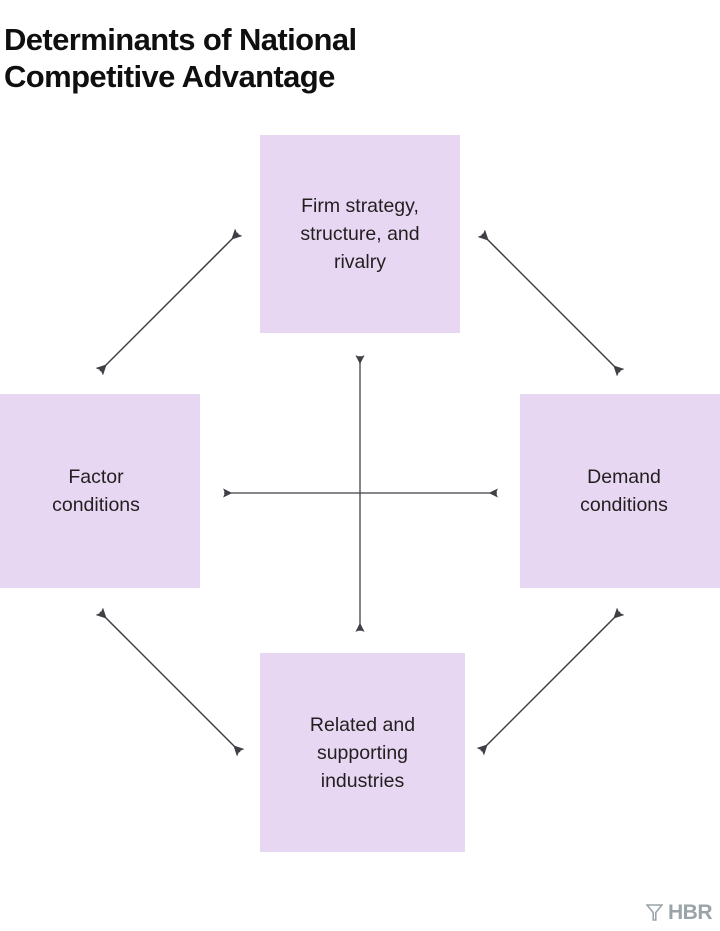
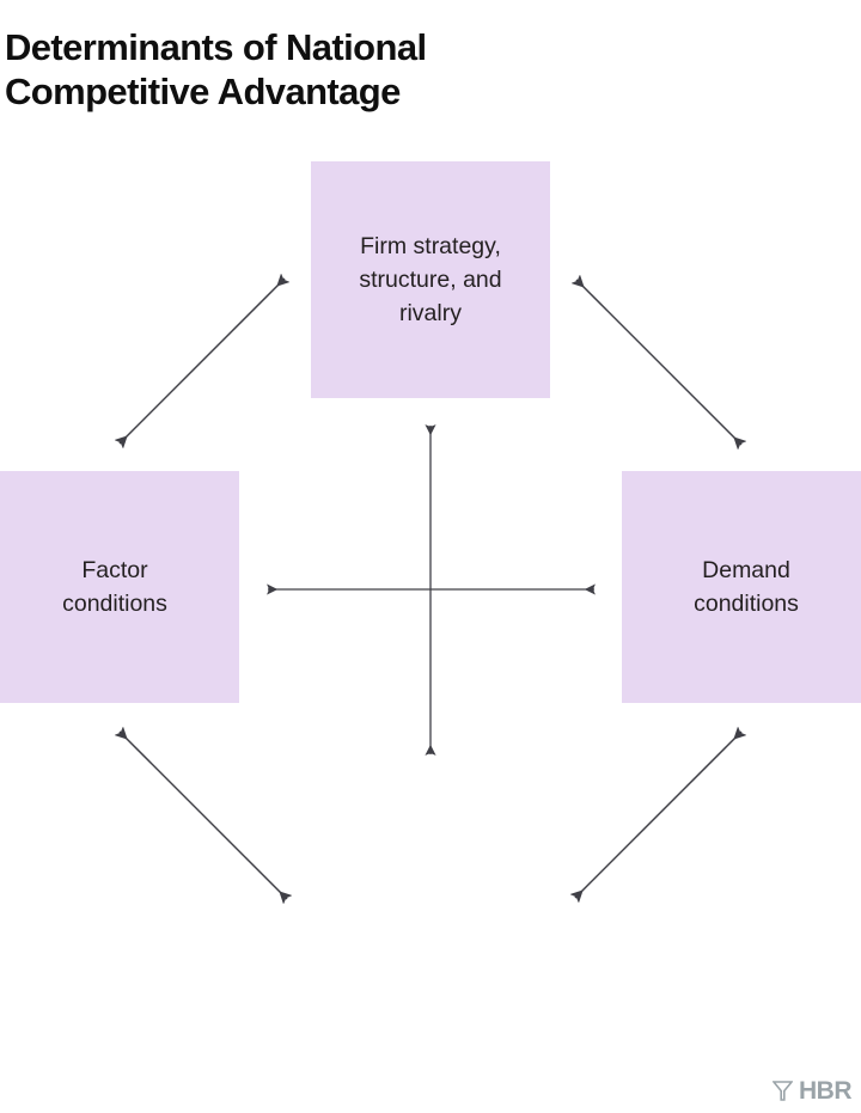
  Determinants of National
  Competitive Advantage
  Firm strategy,
  structure, and
  rivalry
  Factor
  conditions
  Demand
  conditions
- Related and
- supporting
- industries
  HBR
